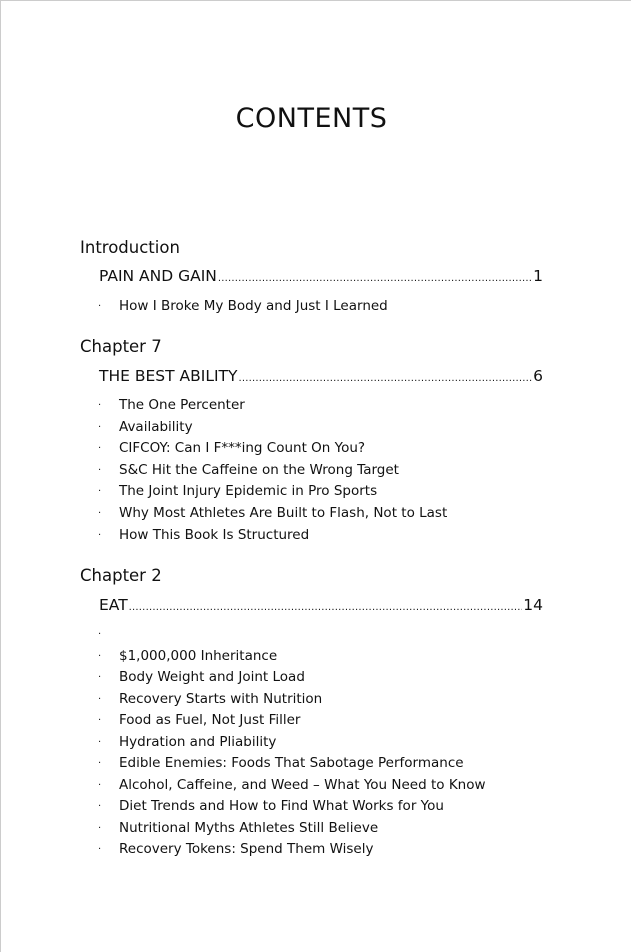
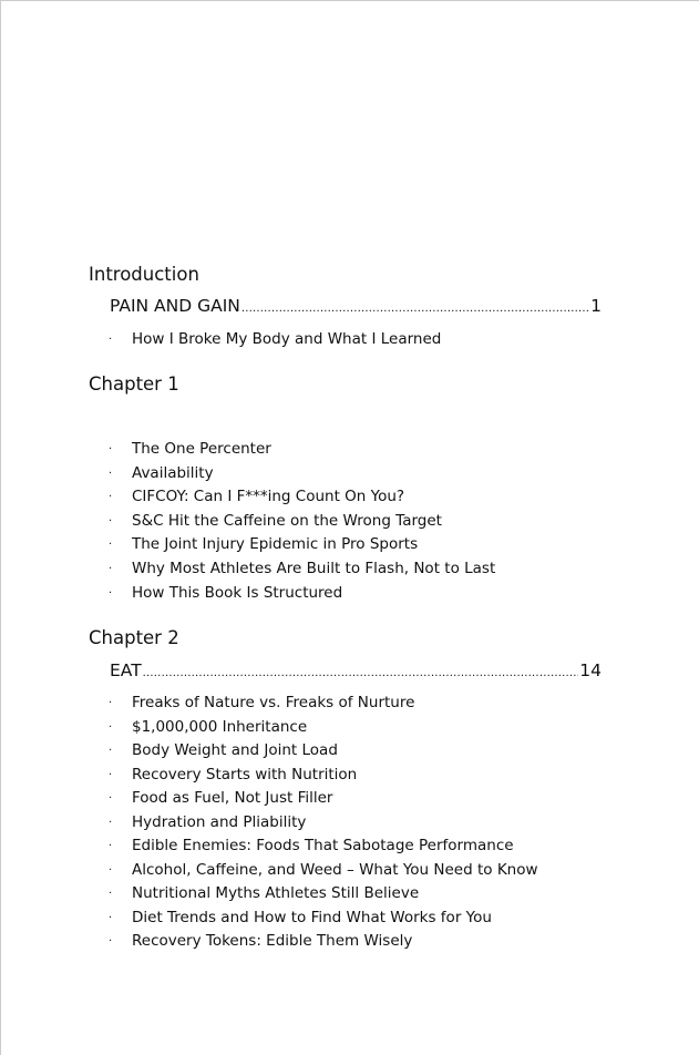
- CONTENTS
  Introduction
  PAIN AND GAIN
  1
  ·
- How I Broke My Body and Just I Learned
+ How I Broke My Body and What I Learned
- Chapter 7
+ Chapter 1
- THE BEST ABILITY
- 6
  ·
  The One Percenter
  ·
  Availability
  ·
  CIFCOY: Can I F***ing Count On You?
  ·
  S&C Hit the Caffeine on the Wrong Target
  ·
  The Joint Injury Epidemic in Pro Sports
  ·
  Why Most Athletes Are Built to Flash, Not to Last
  ·
  How This Book Is Structured
  Chapter 2
  EAT
  14
  ·
+ Freaks of Nature vs. Freaks of Nurture
  ·
  $1,000,000 Inheritance
  ·
  Body Weight and Joint Load
  ·
  Recovery Starts with Nutrition
  ·
  Food as Fuel, Not Just Filler
  ·
  Hydration and Pliability
  ·
  Edible Enemies: Foods That Sabotage Performance
  ·
  Alcohol, Caffeine, and Weed – What You Need to Know
  ·
- Diet Trends and How to Find What Works for You
+ Nutritional Myths Athletes Still Believe
  ·
- Nutritional Myths Athletes Still Believe
+ Diet Trends and How to Find What Works for You
  ·
- Recovery Tokens: Spend Them Wisely
+ Recovery Tokens: Edible Them Wisely
